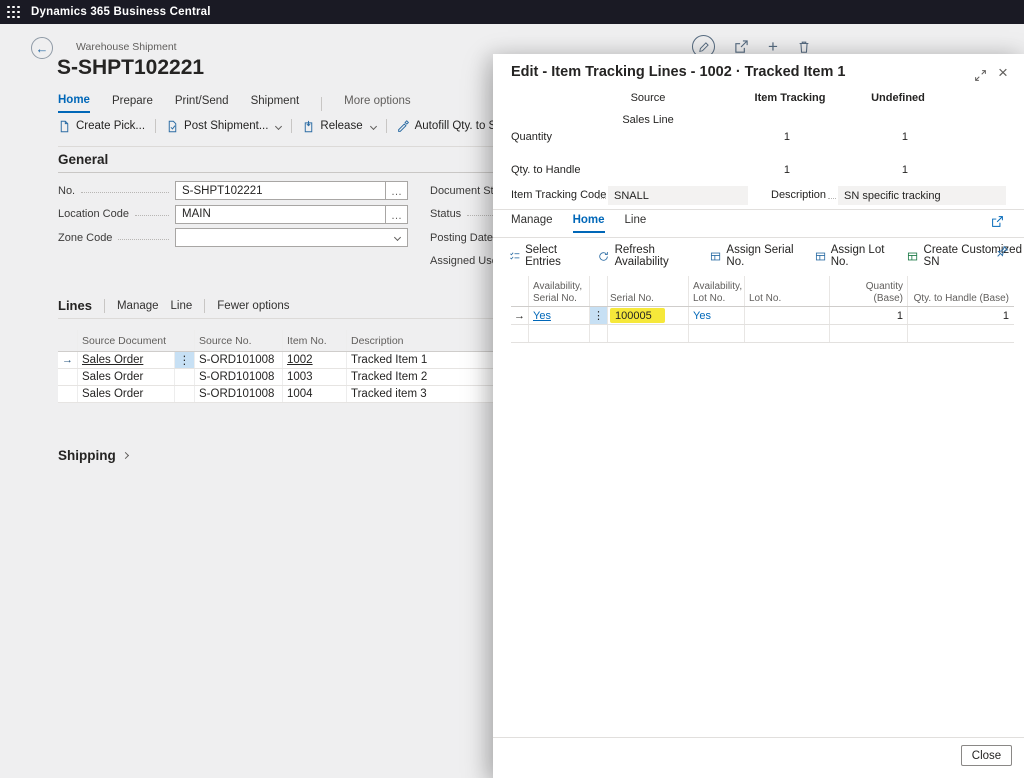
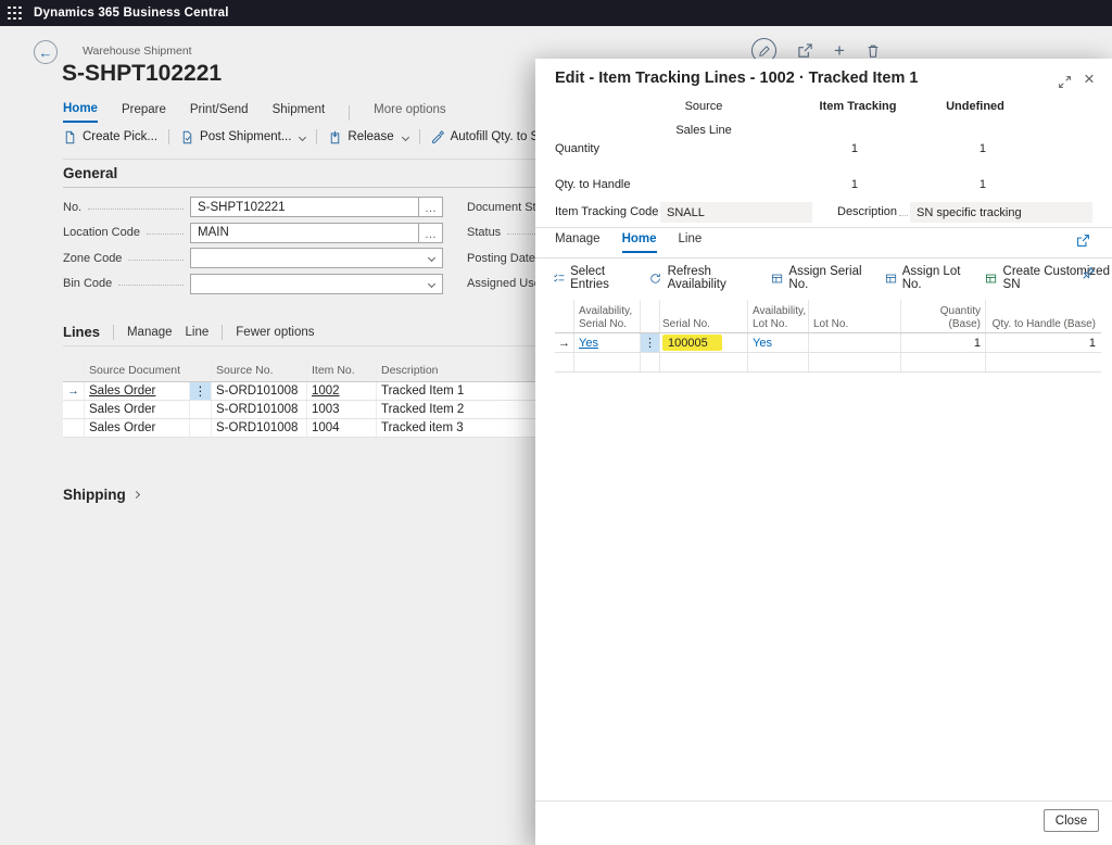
  Dynamics 365 Business Central
  ←
  Warehouse Shipment
  S-SHPT102221
  +
  Home
  Prepare
  Print/Send
  Shipment
  More options
  Create Pick...
  Post Shipment...
  Release
  Autofill Qty. to
  General
  No.
  S-SHPT102221
  …
  Location Code
  MAIN
  …
  Zone Code
+ Bin Code
  Status
  Posting Date
  Assigned Us
  Lines
  Manage
  Line
  Fewer options
  Source Document
  Source No.
  Item No.
  Description
  →
  Sales Order
  ⋮
  S-ORD101008
  1002
  Tracked Item 1
  Sales Order
  S-ORD101008
  1003
  Tracked Item 2
  Sales Order
  S-ORD101008
  1004
  Tracked item 3
  Shipping
  Edit - Item Tracking Lines - 1002 · Tracked Item 1
  ×
  Source
  Item Tracking
  Undefined
  Sales Line
  Quantity
  1
  1
  Qty. to Handle
  1
  1
  Item Tracking Code
  SNALL
  Description
  SN specific tracking
  Manage
  Home
  Line
  Select Entries
  Refresh Availability
  Assign Serial No.
  Assign Lot No.
  Create Customed SN
  Availability,
  Serial No.
  Serial No.
  Availability,
  Lot No.
  Lot No.
  Quantity (Base)
  Qty. to Handle (Base)
  →
  Yes
  ⋮
  100005
  Yes
  1
  1
  Close
